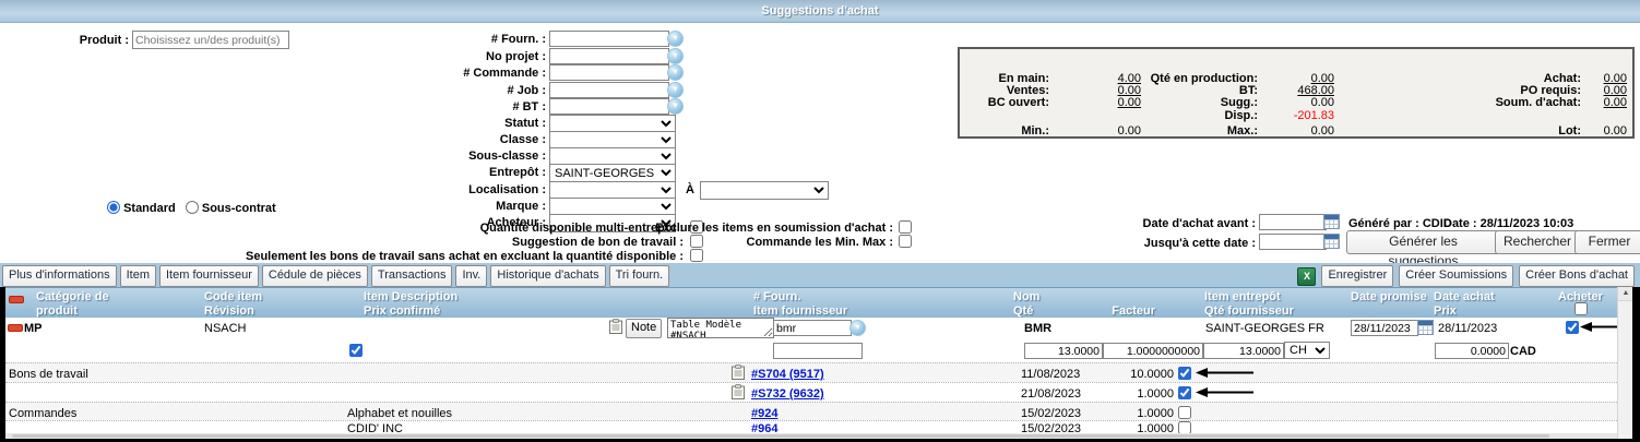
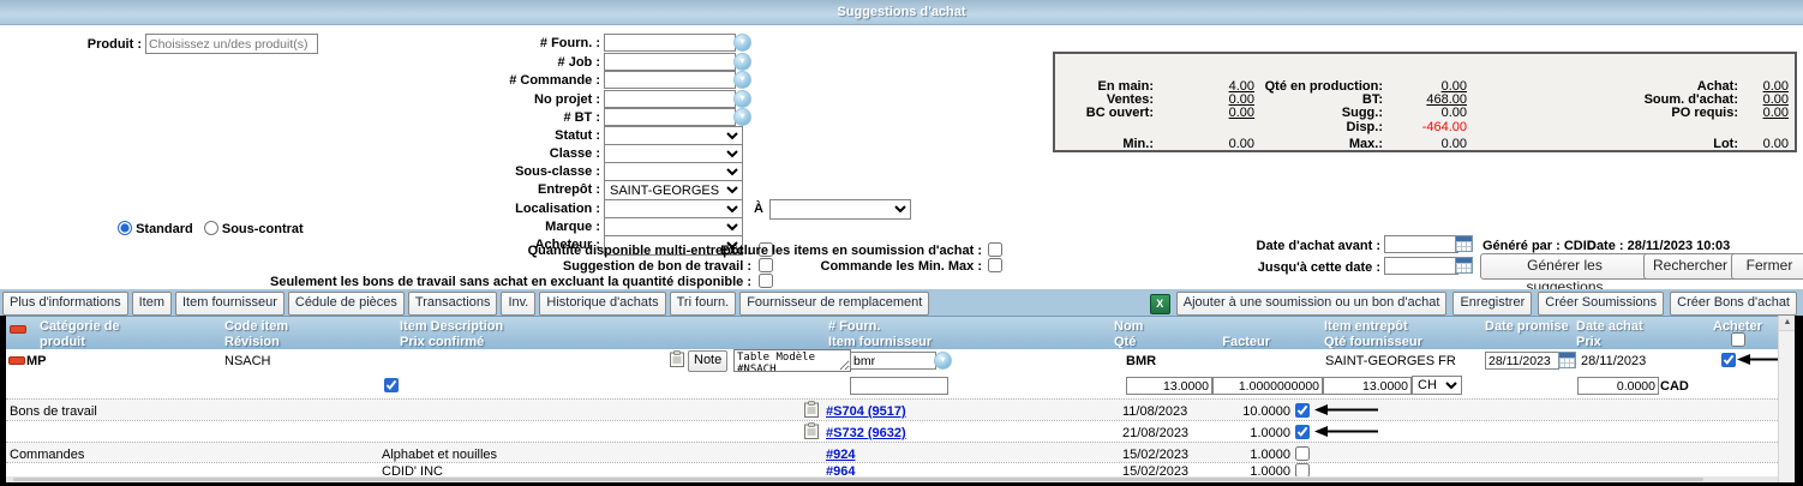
  Suggestions d'achat
  Produit :
  Choisissez un/des produit(s)
  # Fourn. :
- No projet :
+ # Job :
  # Commande :
- # Job :
+ No projet :
  # BT :
  Statut :
  Classe :
  Sous-classe :
  Entrepôt :
  SAINT-GEORGES
  Localisation :
  À
  Marque :
  Acheteur :
  Standard Sous-contrat
  Quantité disponible multi-entrepôt :
  Exclure les items en soumission d'achat :
  Suggestion de bon de travail :
  Commande les Min. Max :
  Seulement les bons de travail sans achat en excluant la quantité disponible :
  En main:
  4.00
  Ventes:
  0.00
  BC ouvert:
  0.00
  Min.:
  0.00
  Qté en production:
  0.00
  BT:
  468.00
  Sugg.:
  0.00
  Disp.:
- -201.83
+ -464.00
  Max.:
  0.00
  Achat:
  0.00
- PO requis:
+ Soum. d'achat:
  0.00
- Soum. d'achat:
+ PO requis:
  0.00
  Lot:
  0.00
  Date d'achat avant :
  Généré par : CDID
  Date : 28/11/2023 10:03
  Jusqu'à cette date :
  Générer les suggestions
  Rechercher
  Fermer
  Plus d'informations
  Item
  Item fournisseur
  Cédule de pièces
  Transactions
  Inv.
  Historique d'achats
  Tri fourn.
+ Fournisseur de remplacement
  X
+ Ajouter à une soumission ou un bon d'achat
  Enregistrer
  Créer Soumissions
  Créer Bons d'achat
  Catégorie de
  produit
  Code item
  Révision
  Item Description
  Prix confirmé
  # Fourn.
  Item fournisseur
  Nom
  Qté
  Facteur
  Item entrepôt
  Qté fournisseur
  Date promise
  Date achat
  Prix
  Acheter
  MP
  NSACH
  Note
  bmr
  BMR
  SAINT-GEORGES FR
  28/11/2023
  28/11/2023
  13.0000
  1.0000000000
  13.0000
  CH
  0.0000
  CAD
  Bons de travail
  #S704 (9517)
  11/08/2023
  10.0000
  #S732 (9632)
  21/08/2023
  1.0000
  Commandes
  Alphabet et nouilles
  #924
  15/02/2023
  1.0000
  CDID' INC
  #964
  15/02/2023
  1.0000
